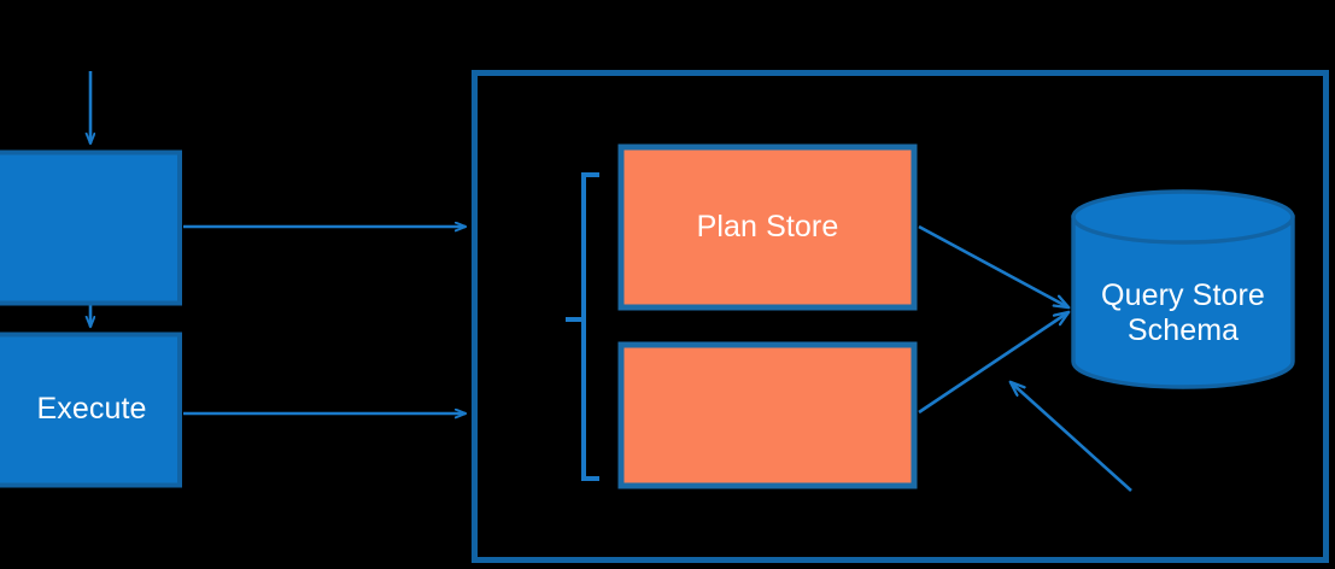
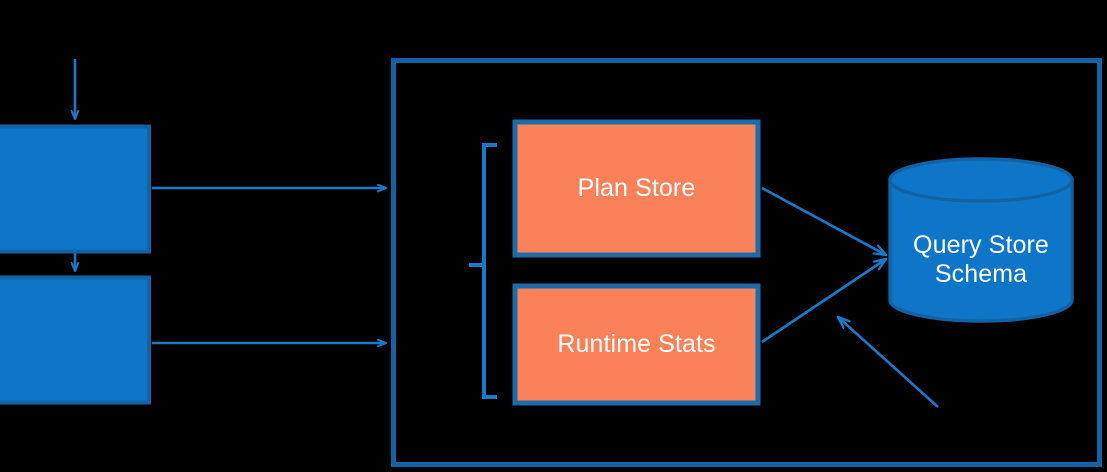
- Execute
  Plan Store
+ Runtime Stats
  Query Store
  Schema
